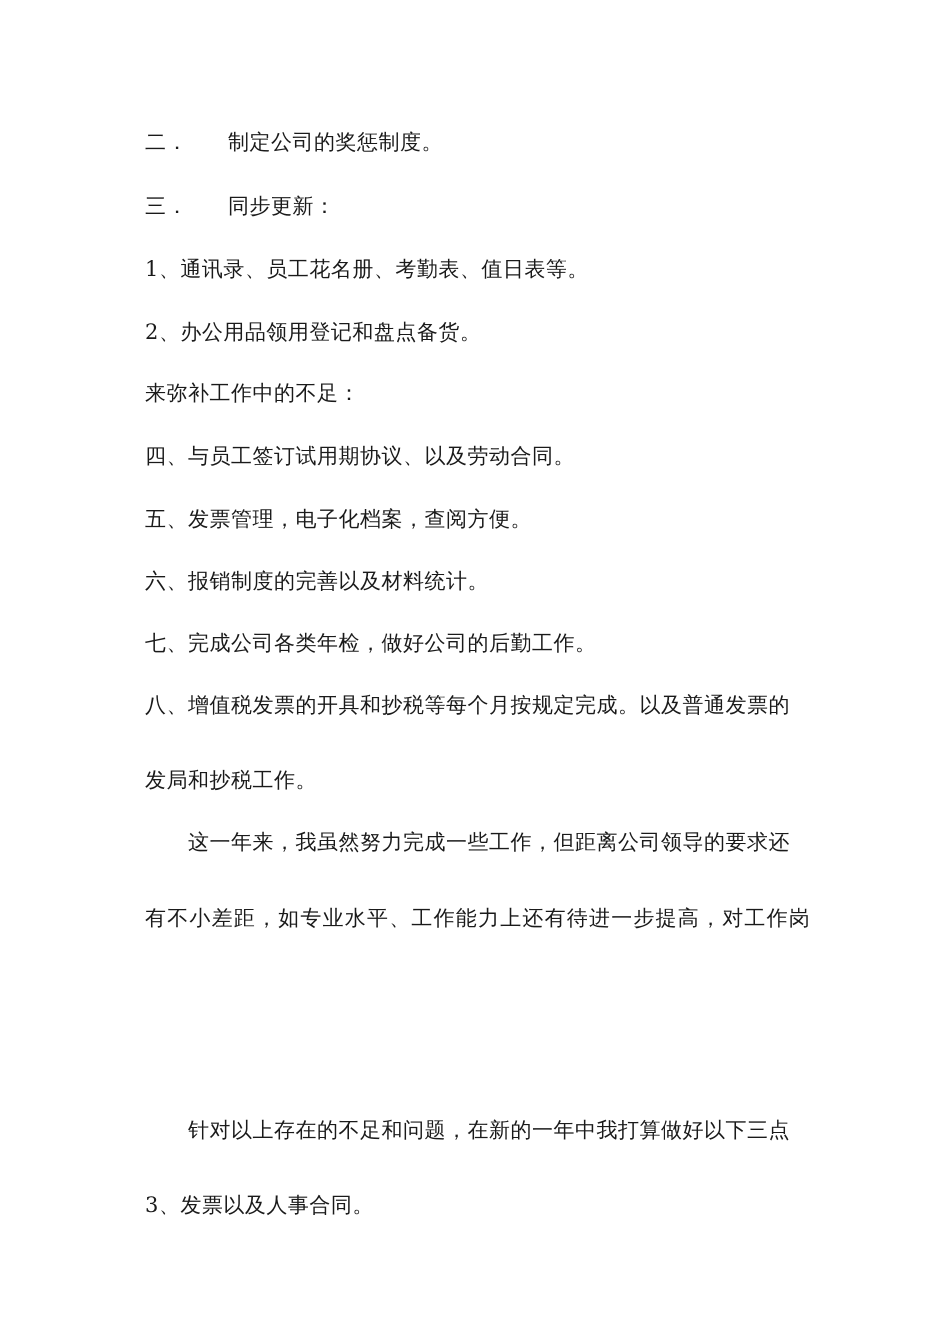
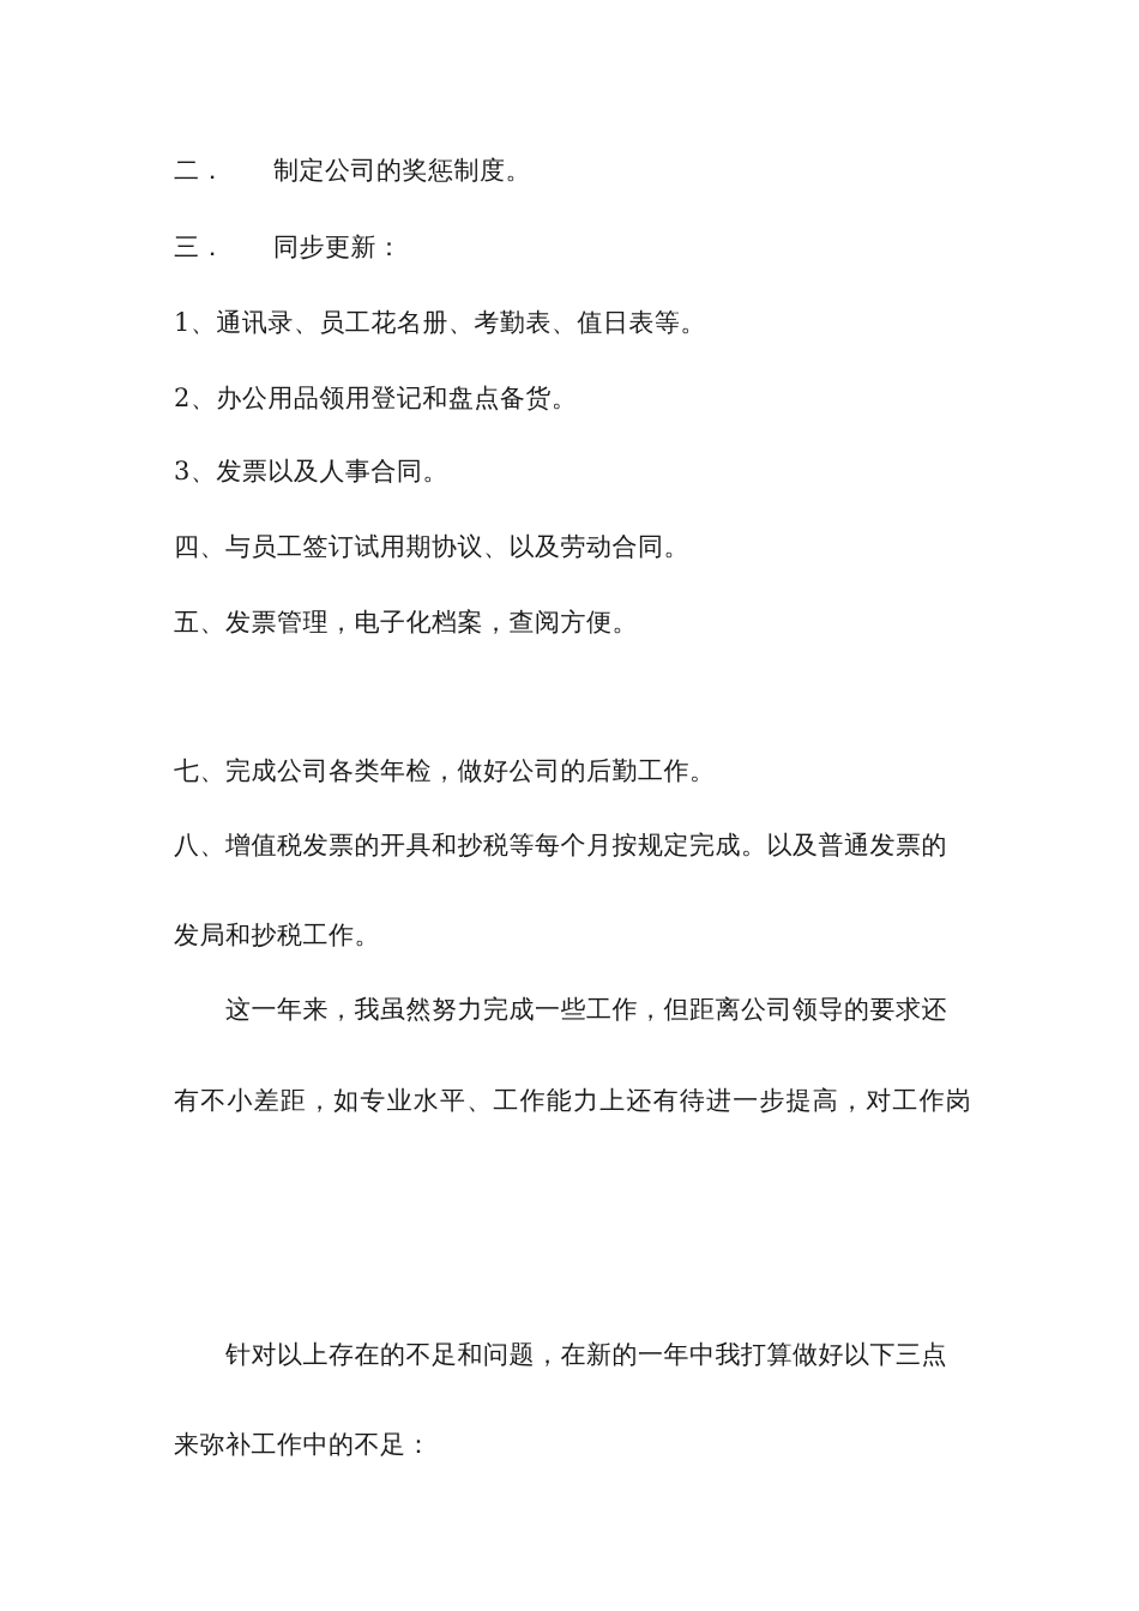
  二． 制定公司的奖惩制度。
  三． 同步更新：
  1、通讯录、员工花名册、考勤表、值日表等。
  2、办公用品领用登记和盘点备货。
- 来弥补工作中的不足：
+ 3、发票以及人事合同。
  四、与员工签订试用期协议、以及劳动合同。
  五、发票管理，电子化档案，查阅方便。
- 六、报销制度的完善以及材料统计。
  七、完成公司各类年检，做好公司的后勤工作。
  八、增值税发票的开具和抄税等每个月按规定完成。以及普通发票的
  发局和抄税工作。
  这一年来，我虽然努力完成一些工作，但距离公司领导的要求还
  有不小差距，如专业水平、工作能力上还有待进一步提高，对工作岗
  针对以上存在的不足和问题，在新的一年中我打算做好以下三点
- 3、发票以及人事合同。
+ 来弥补工作中的不足：
